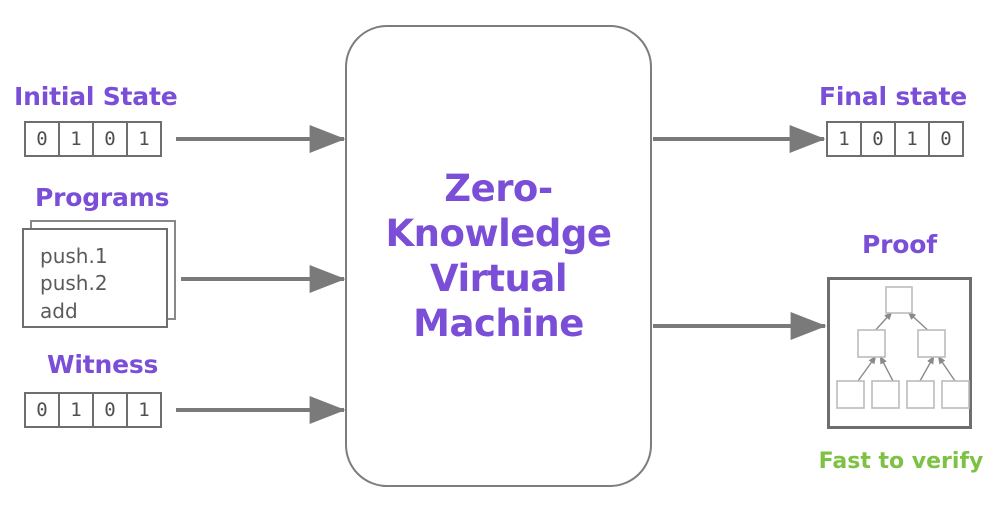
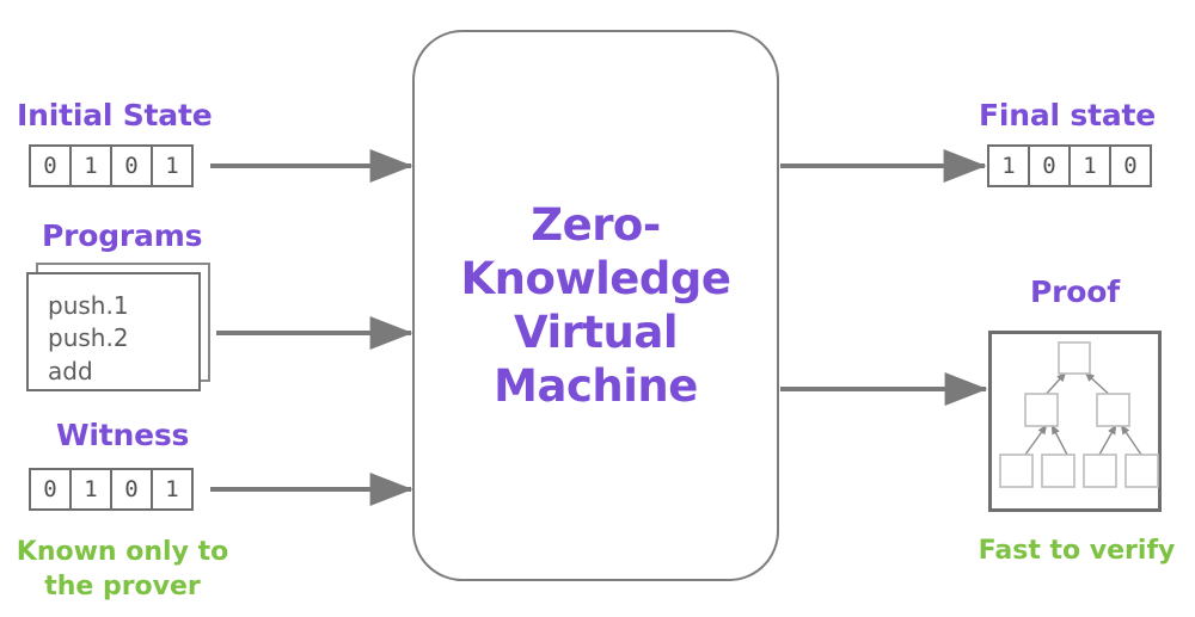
  Initial State
  0
  1
  0
  1
  Programs
  push.1
  push.2
  add
  Witness
  0
  1
  0
  1
+ Known only to
+ the prover
  Zero-
  Knowledge
  Virtual
  Machine
  Final state
  1
  0
  1
  0
  Proof
  Fast to verify
